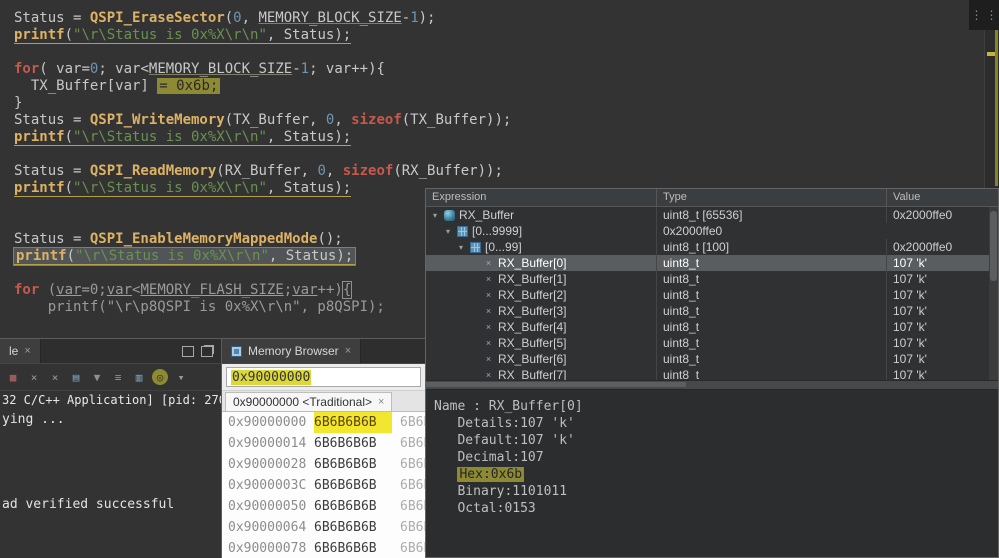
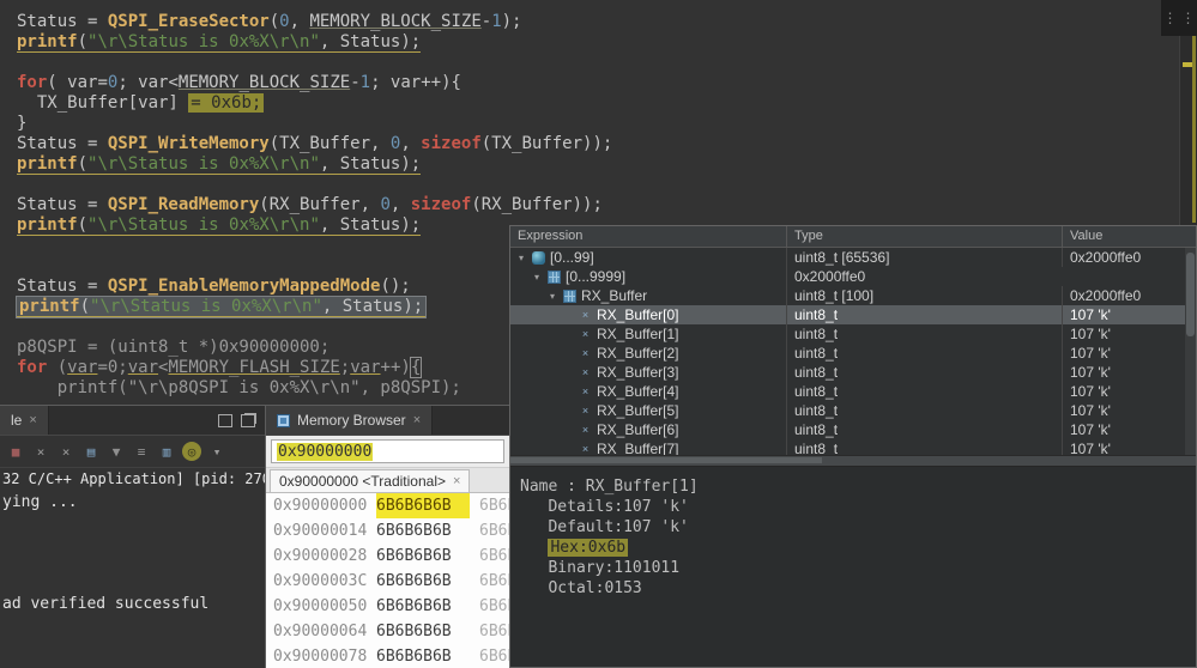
  Status = QSPI_EraseSector(0, MEMORY_BLOCK_SIZE-1);
  printf("\r\Status is 0x%X\r\n", Status);
  for( var=0; var<MEMORY_BLOCK_SIZE-1; var++){
  TX_Buffer[var] = 0x6b;
  }
  Status = QSPI_WriteMemory(TX_Buffer, 0, sizeof(TX_Buffer));
  printf("\r\Status is 0x%X\r\n", Status);
  Status = QSPI_ReadMemory(RX_Buffer, 0, sizeof(RX_Buffer));
  printf("\r\Status is 0x%X\r\n", Status);
  Status = QSPI_EnableMemoryMappedMode();
  printf("\r\Status is 0x%X\r\n", Status);
+ p8QSPI = (uint8_t *)0x90000000;
  for (var=0;var<MEMORY_FLASH_SIZE;var++){
  printf("\r\p8QSPI is 0x%X\r\n", p8QSPI);
  ⋮
  ⋮
  Expression
  Type
  Value
  ▾
- RX_Buffer
+ [0...99]
  uint8_t [65536]
  0x2000ffe0
  ▾
  [0...9999]
  0x2000ffe0
  ▾
- [0...99]
+ RX_Buffer
  uint8_t [100]
  0x2000ffe0
  ×
  RX_Buffer[0]
  uint8_t
  107 'k'
  ×
  RX_Buffer[1]
  uint8_t
  107 'k'
  ×
  RX_Buffer[2]
  uint8_t
  107 'k'
  ×
  RX_Buffer[3]
  uint8_t
  107 'k'
  ×
  RX_Buffer[4]
  uint8_t
  107 'k'
  ×
  RX_Buffer[5]
  uint8_t
  107 'k'
  ×
  RX_Buffer[6]
  uint8_t
  107 'k'
  ×
  RX_Buffer[7]
  uint8_t
  107 'k'
- Name : RX_Buffer[0]
+ Name : RX_Buffer[1]
  Details:107 'k'
  Default:107 'k'
- Decimal:107
  Hex:0x6b
  Binary:1101011
  Octal:0153
  le
  ×
  ■
  ×
  ×
  ▤
  ▼
  ≡
  ▥
  ◎
  ▾
  32 C/C++ Application] [pid: 27
  ying ...
  ad verified successful
  Memory Browser
  ×
  0x90000000
  0x90000000 <Traditional>
  ×
  0x90000000
  6B6B6B6B
  0x90000014
  6B6B6B6B
  0x90000028
  6B6B6B6B
  0x9000003C
  6B6B6B6B
  0x90000050
  6B6B6B6B
  0x90000064
  6B6B6B6B
  0x90000078
  6B6B6B6B
